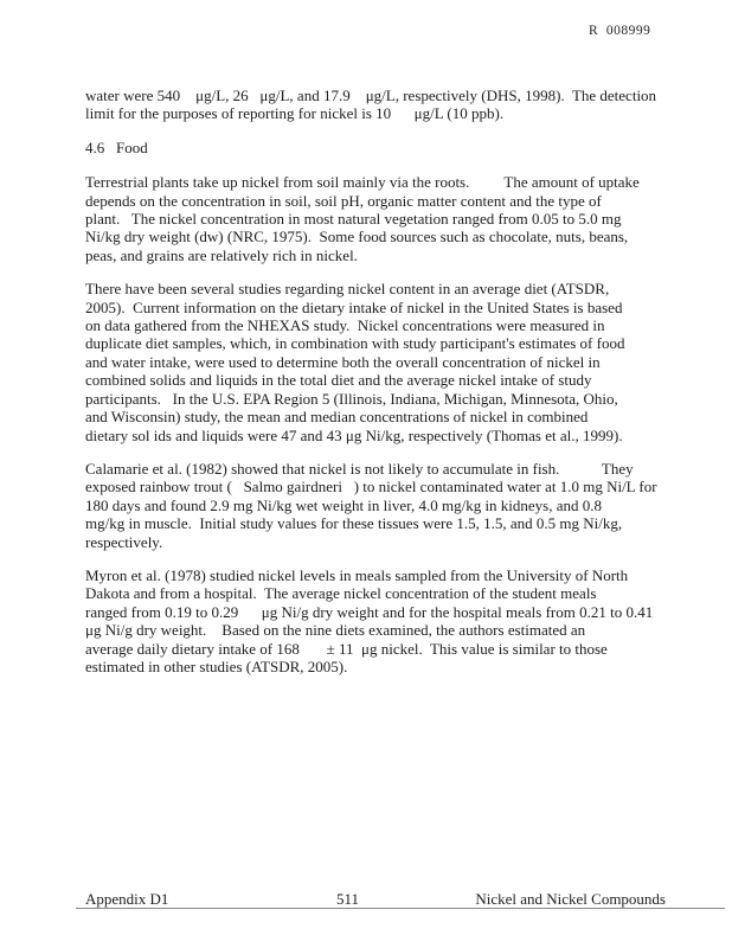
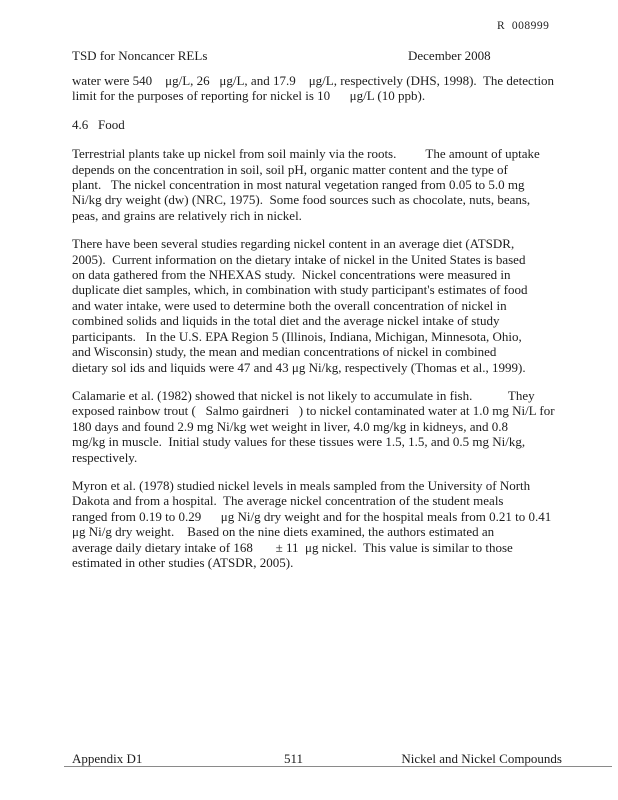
  R 008999
+ TSD for Noncancer RELs
+ December 2008
  water were 540 μg/L, 26 μg/L, and 17.9 μg/L, respectively (DHS, 1998). The detection
  limit for the purposes of reporting for nickel is 10 μg/L (10 ppb).
  4.6 Food
  Terrestrial plants take up nickel from soil mainly via the roots. The amount of uptake
  depends on the concentration in soil, soil pH, organic matter content and the type of
  plant. The nickel concentration in most natural vegetation ranged from 0.05 to 5.0 mg
  Ni/kg dry weight (dw) (NRC, 1975). Some food sources such as chocolate, nuts, beans,
  peas, and grains are relatively rich in nickel.
  There have been several studies regarding nickel content in an average diet (ATSDR,
  2005). Current information on the dietary intake of nickel in the United States is based
  on data gathered from the NHEXAS study. Nickel concentrations were measured in
  duplicate diet samples, which, in combination with study participant's estimates of food
  and water intake, were used to determine both the overall concentration of nickel in
  combined solids and liquids in the total diet and the average nickel intake of study
  participants. In the U.S. EPA Region 5 (Illinois, Indiana, Michigan, Minnesota, Ohio,
  and Wisconsin) study, the mean and median concentrations of nickel in combined
  dietary sol ids and liquids were 47 and 43 μg Ni/kg, respectively (Thomas et al., 1999).
  Calamarie et al. (1982) showed that nickel is not likely to accumulate in fish. They
  exposed rainbow trout ( Salmo gairdneri ) to nickel contaminated water at 1.0 mg Ni/L for
  180 days and found 2.9 mg Ni/kg wet weight in liver, 4.0 mg/kg in kidneys, and 0.8
  mg/kg in muscle. Initial study values for these tissues were 1.5, 1.5, and 0.5 mg Ni/kg,
  respectively.
  Myron et al. (1978) studied nickel levels in meals sampled from the University of North
  Dakota and from a hospital. The average nickel concentration of the student meals
  ranged from 0.19 to 0.29 μg Ni/g dry weight and for the hospital meals from 0.21 to 0.41
  μg Ni/g dry weight. Based on the nine diets examined, the authors estimated an
  average daily dietary intake of 168 ± 11 μg nickel. This value is similar to those
  estimated in other studies (ATSDR, 2005).
  Appendix D1
  511
  Nickel and Nickel Compounds
